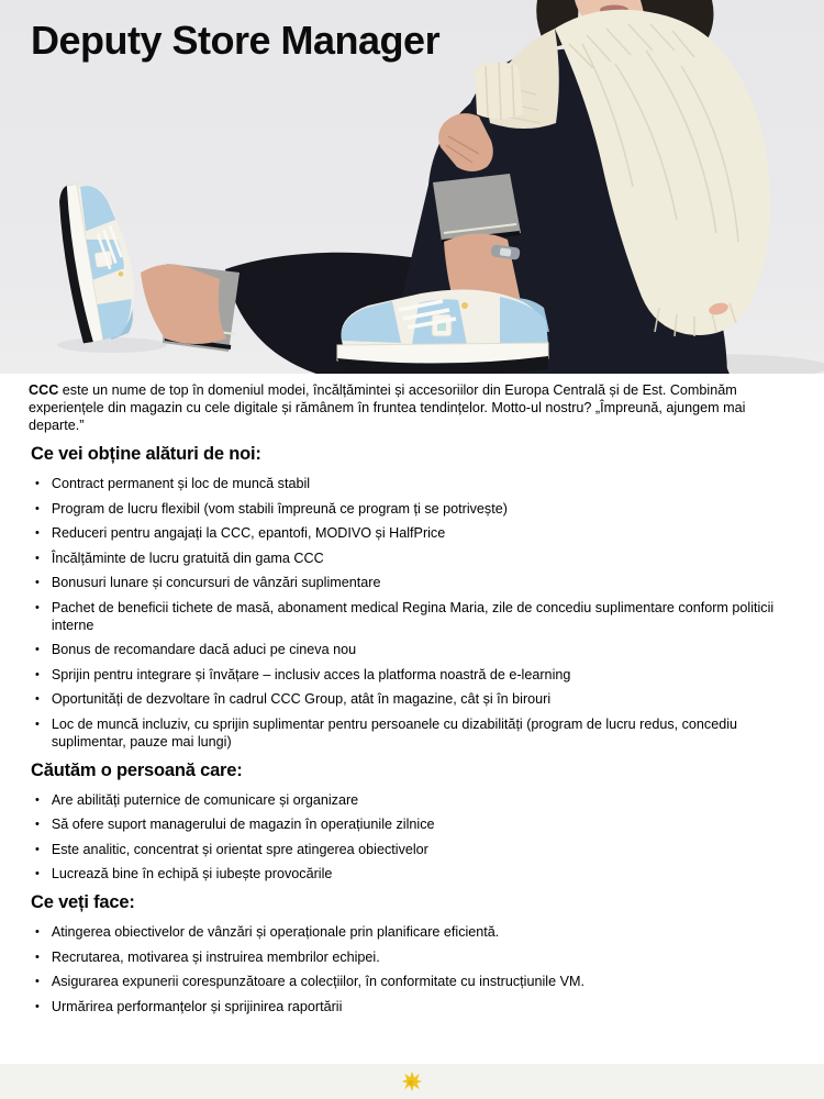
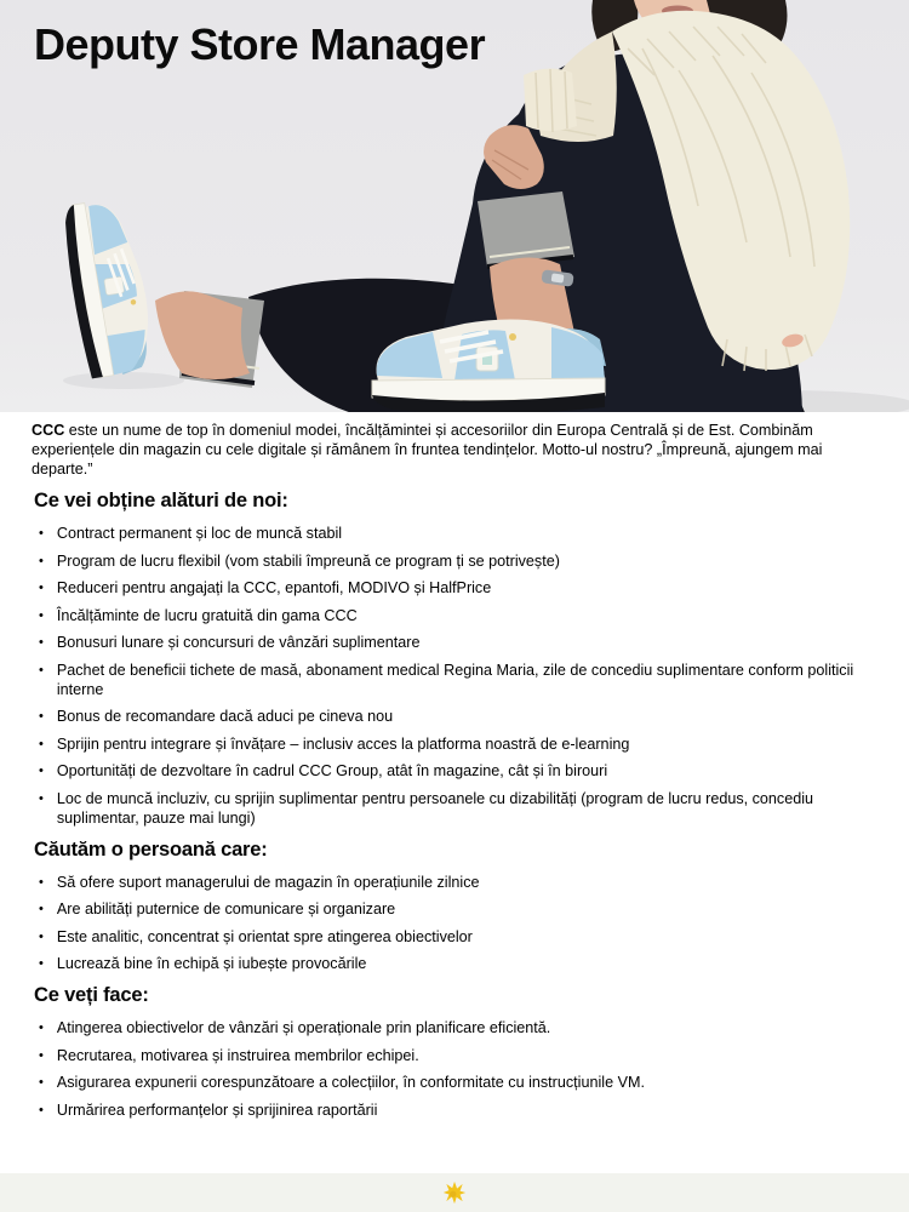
  Deputy Store Manager
  CCC este un nume de top în domeniul modei, încălțămintei și accesoriilor din Europa Centrală și de Est. Combinăm experiențele din magazin cu cele digitale și rămânem în fruntea tendințelor. Motto-ul nostru? „Împreună, ajungem mai departe.”
  Ce vei obține alături de noi:
  •
  Contract permanent și loc de muncă stabil
  •
  Program de lucru flexibil (vom stabili împreună ce program ți se potrivește)
  •
  Reduceri pentru angajați la CCC, epantofi, MODIVO și HalfPrice
  •
  Încălțăminte de lucru gratuită din gama CCC
  •
  Bonusuri lunare și concursuri de vânzări suplimentare
  •
  Pachet de beneficii tichete de masă, abonament medical Regina Maria, zile de concediu suplimentare conform politicii interne
  •
  Bonus de recomandare dacă aduci pe cineva nou
  •
  Sprijin pentru integrare și învățare – inclusiv acces la platforma noastră de e-learning
  •
  Oportunități de dezvoltare în cadrul CCC Group, atât în magazine, cât și în birouri
  •
  Loc de muncă incluziv, cu sprijin suplimentar pentru persoanele cu dizabilități (program de lucru redus, concediu suplimentar, pauze mai lungi)
  Căutăm o persoană care:
  •
- Are abilități puternice de comunicare și organizare
+ Să ofere suport managerului de magazin în operațiunile zilnice
  •
- Să ofere suport managerului de magazin în operațiunile zilnice
+ Are abilități puternice de comunicare și organizare
  •
  Este analitic, concentrat și orientat spre atingerea obiectivelor
  •
  Lucrează bine în echipă și iubește provocările
  Ce veți face:
  •
  Atingerea obiectivelor de vânzări și operaționale prin planificare eficientă.
  •
  Recrutarea, motivarea și instruirea membrilor echipei.
  •
  Asigurarea expunerii corespunzătoare a colecțiilor, în conformitate cu instrucțiunile VM.
  •
  Urmărirea performanțelor și sprijinirea raportării
